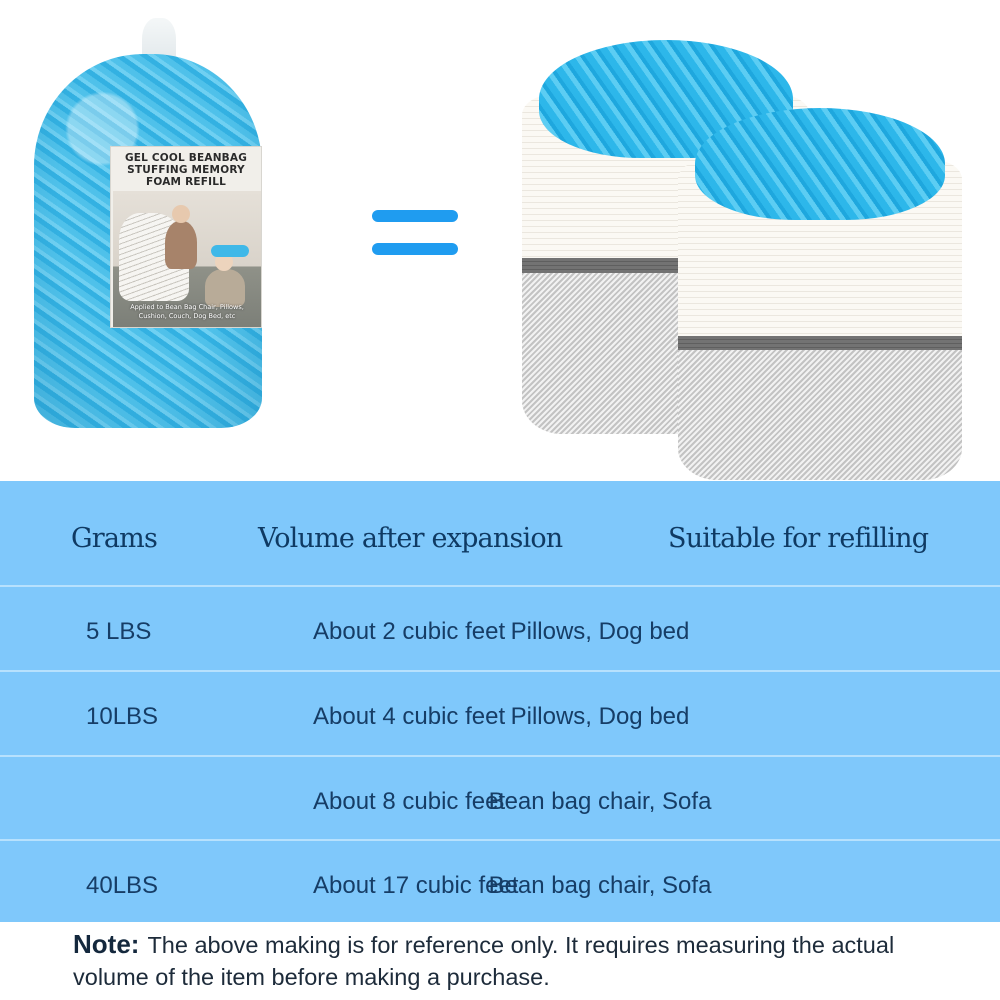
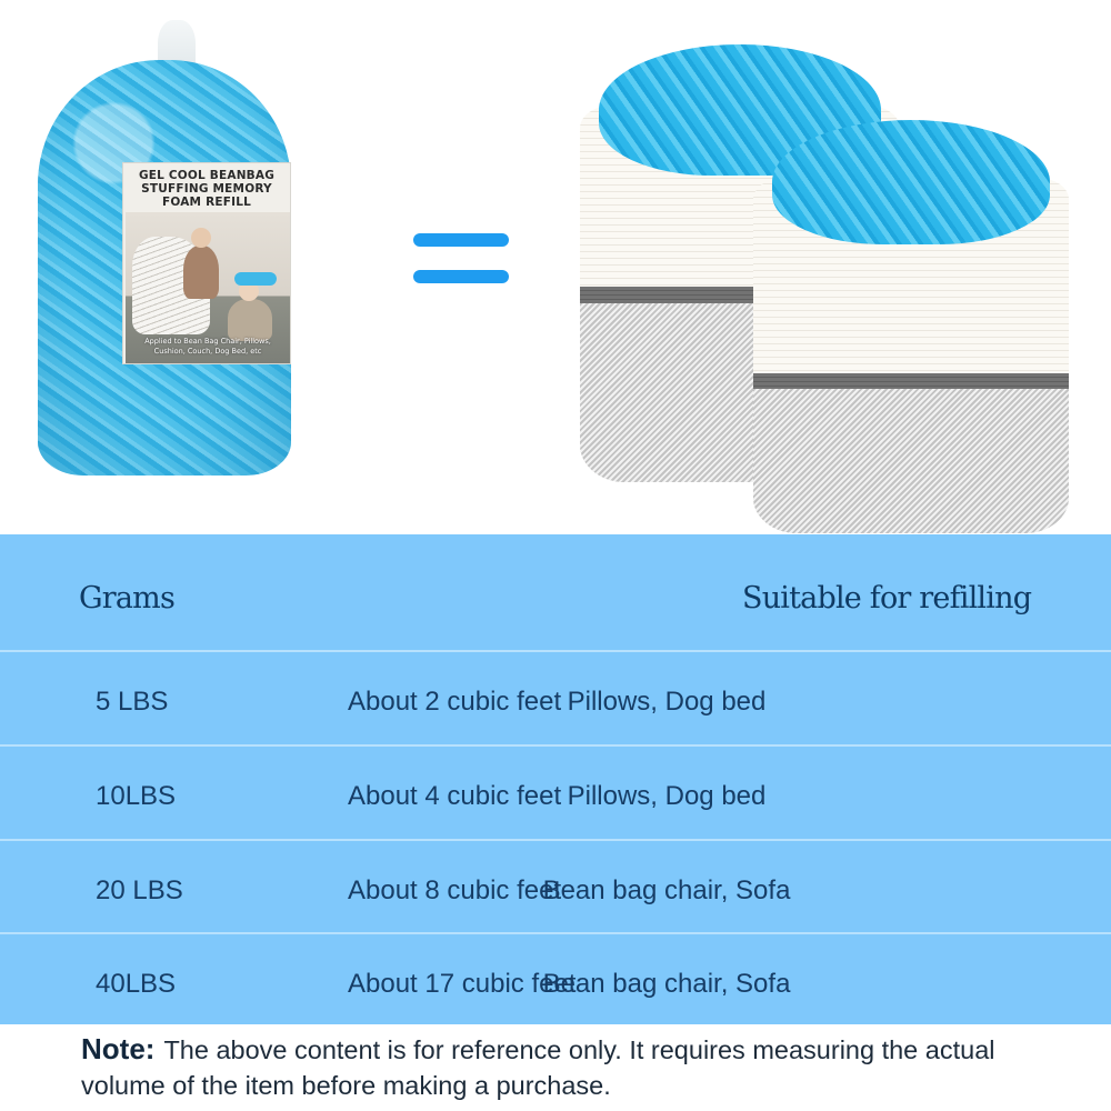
  GEL COOL BEANBAG
  STUFFING MEMORY
  FOAM REFILL
  Applied to Bean Bag Chair, Pillows,
  Cushion, Couch, Dog Bed, etc
  Grams
- Volume after expansion
  Suitable for refilling
  5 LBS
  About 2 cubic feet
  Pillows, Dog bed
  10LBS
  About 4 cubic feet
  Pillows, Dog bed
+ 20 LBS
  About 8 cubic feet
  Bean bag chair, Sofa
  40LBS
  About 17 cubic feet
  Bean bag chair, Sofa
- Note: The above making is for reference only. It requires measuring the actual volume of the item before making a purchase.
+ Note: The above content is for reference only. It requires measuring the actual volume of the item before making a purchase.
